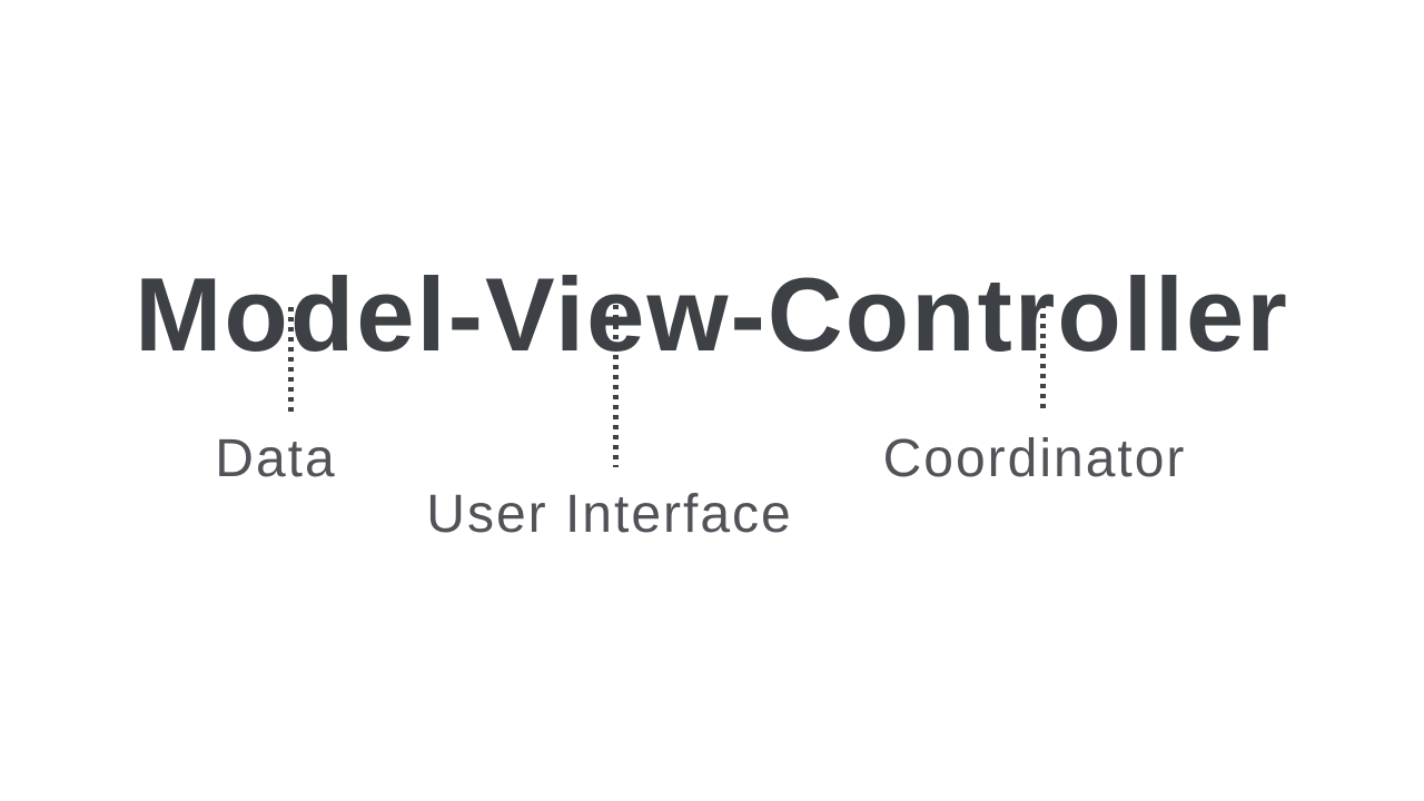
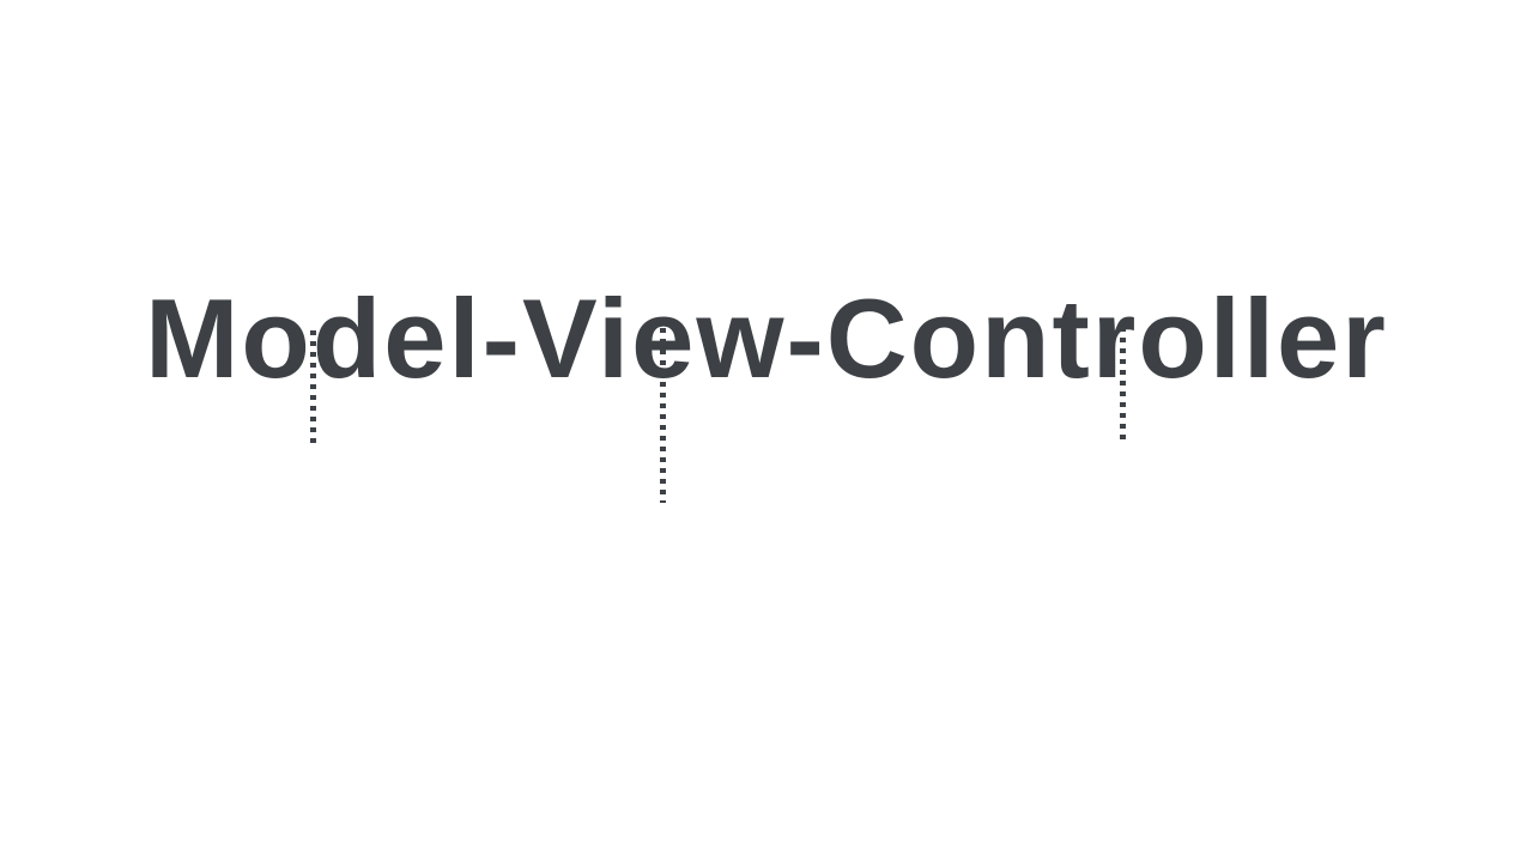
  Model-Viw-Controller
- Data
- User Interface
- Coordinator
